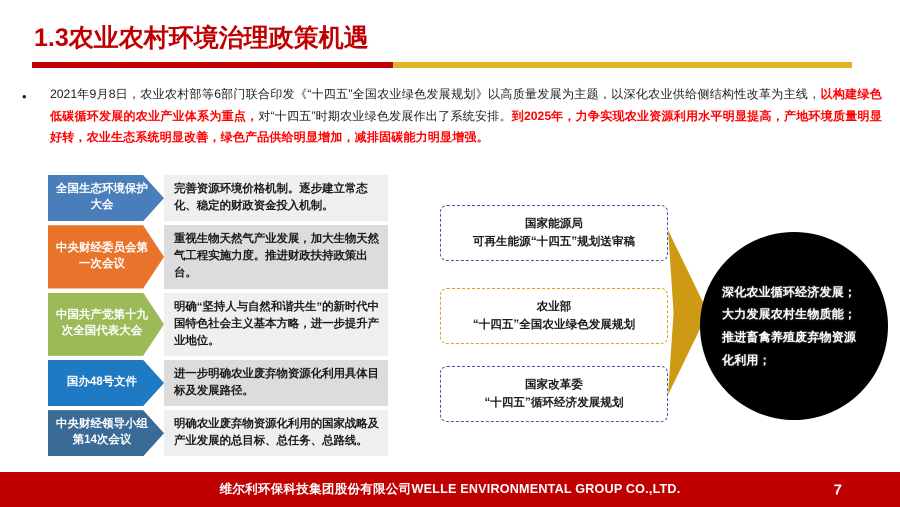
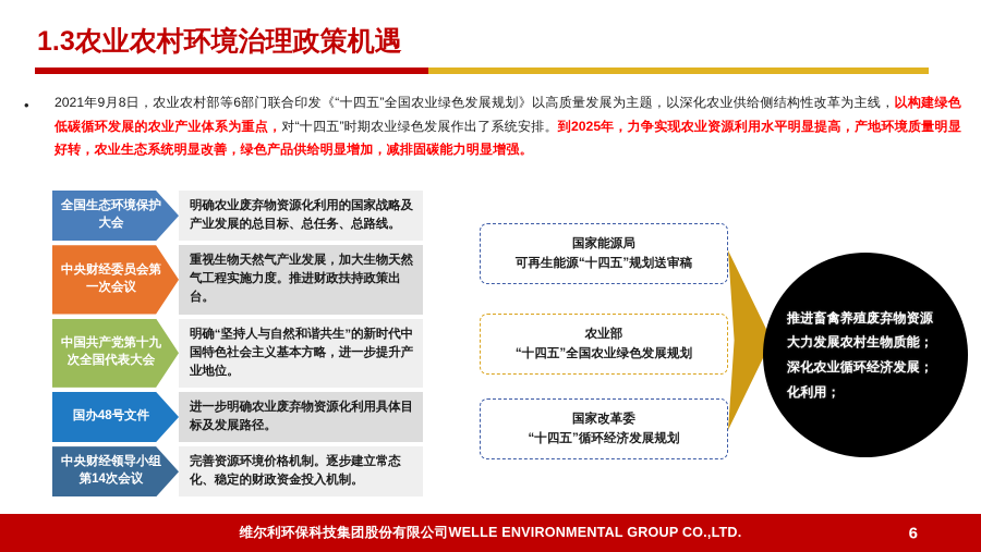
  1.3农业农村环境治理政策机遇
  •
  2021年9月8日，农业农村部等6部门联合印发《“十四五”全国农业绿色发展规划》以高质量发展为主题，以深化农业供给侧结构性改革为主线，以构建绿色低碳循环发展的农业产业体系为重点，对“十四五”时期农业绿色发展作出了系统安排。到2025年，力争实现农业资源利用水平明显提高，产地环境质量明显好转，农业生态系统明显改善，绿色产品供给明显增加，减排固碳能力明显增强。
  全国生态环境保护大会
- 完善资源环境价格机制。逐步建立常态化、稳定的财政资金投入机制。
+ 明确农业废弃物资源化利用的国家战略及产业发展的总目标、总任务、总路线。
  中央财经委员会第一次会议
  重视生物天然气产业发展，加大生物天然气工程实施力度。推进财政扶持政策出台。
  中国共产党第十九次全国代表大会
  明确“坚持人与自然和谐共生”的新时代中国特色社会主义基本方略，进一步提升产业地位。
  国办48号文件
  进一步明确农业废弃物资源化利用具体目标及发展路径。
  中央财经领导小组第14次会议
- 明确农业废弃物资源化利用的国家战略及产业发展的总目标、总任务、总路线。
+ 完善资源环境价格机制。逐步建立常态化、稳定的财政资金投入机制。
  国家能源局
  可再生能源“十四五”规划送审稿
  农业部
  “十四五”全国农业绿色发展规划
  国家改革委
  “十四五”循环经济发展规划
- 深化农业循环经济发展；
+ 推进畜禽养殖废弃物资源
  大力发展农村生物质能；
- 推进畜禽养殖废弃物资源
+ 深化农业循环经济发展；
  化利用；
  维尔利环保科技集团股份有限公司WELLE ENVIRONMENTAL GROUP CO.,LTD.
- 7
+ 6
